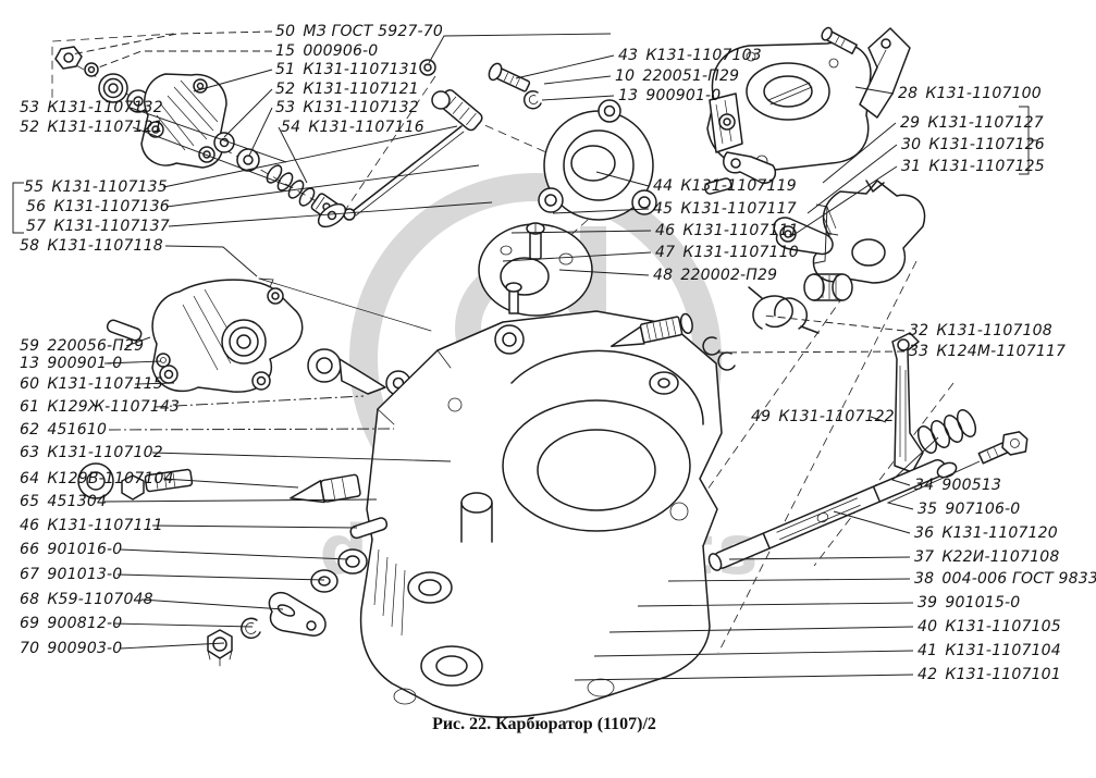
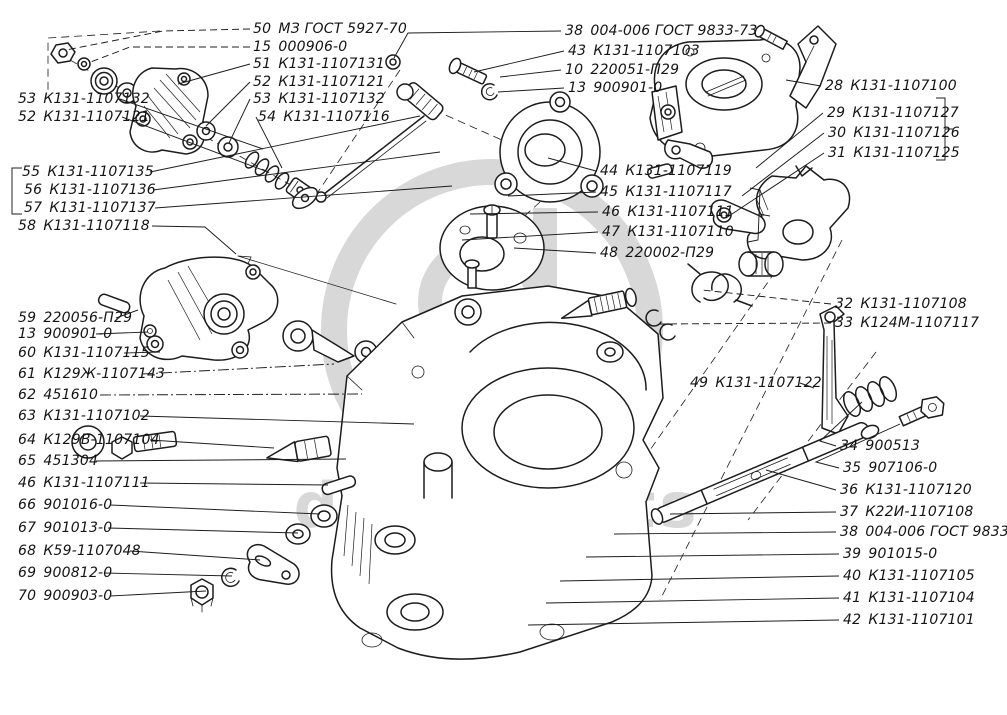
  50 МЗ ГОСТ 5927-70
  15 000906-0
  51 К131-1107131
  52 К131-1107121
  53 К131-1107132
  54 К131-1107116
  53 К131-1107132
  52 К131-1107121
  55 К131-1107135
  56 К131-1107136
  57 К131-1107137
  58 К131-1107118
  59 220056-П29
  13 900901-0
  60 К131-1107115
  61 К129Ж-1107143
  62 451610
  63 К131-1107102
  64 К129В-1107104
  65 451304
  46 К131-1107111
  66 901016-0
  67 901013-0
  68 К59-1107048
  69 900812-0
  70 900903-0
+ 38 004-006 ГОСТ 9833-73
  43 К131-1107103
  10 220051-П29
  13 900901-0
  28 К131-1107100
  29 К131-1107127
  30 К131-1107126
  31 К131-1107125
  44 К131-1107119
  45 К131-1107117
  46 К131-1107111
  47 К131-1107110
  48 220002-П29
  32 К131-1107108
  33 К124М-1107117
  49 К131-1107122
  34 900513
  35 907106-0
  36 К131-1107120
  37 К22И-1107108
  38 004-006 ГОСТ 9833
  39 901015-0
  40 К131-1107105
  41 К131-1107104
  42 К131-1107101
- Рис. 22. Карбюратор (1107)/2
